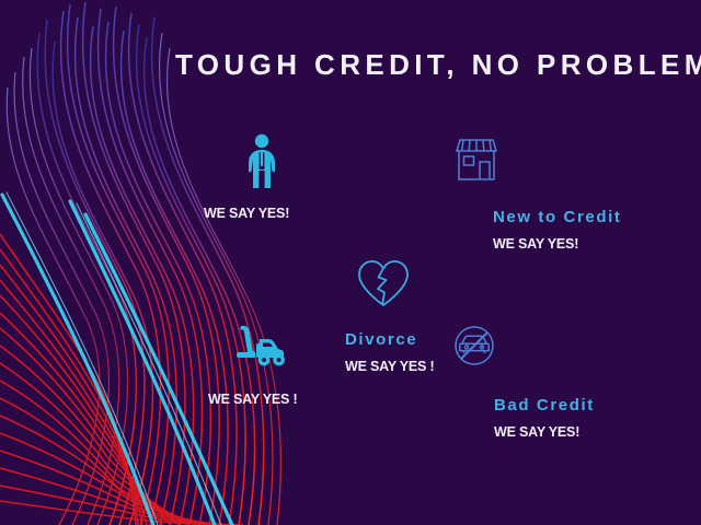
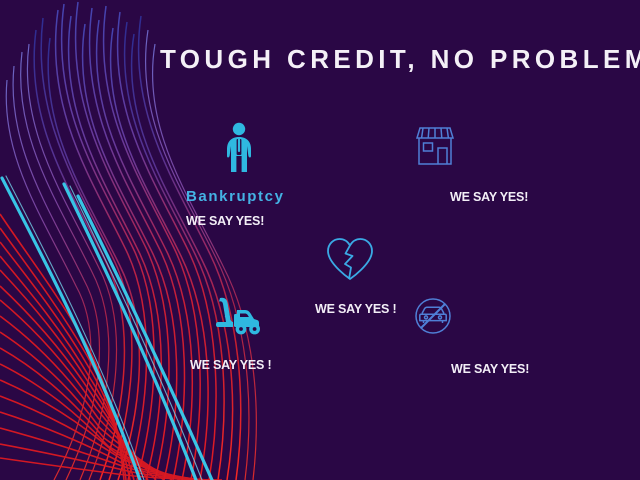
  TOUGH CREDIT, NO PROBLEM
+ Bankruptcy
  WE SAY YES!
- New to Credit
  WE SAY YES!
- Divorce
  WE SAY YES !
  WE SAY YES !
- Bad Credit
  WE SAY YES!
